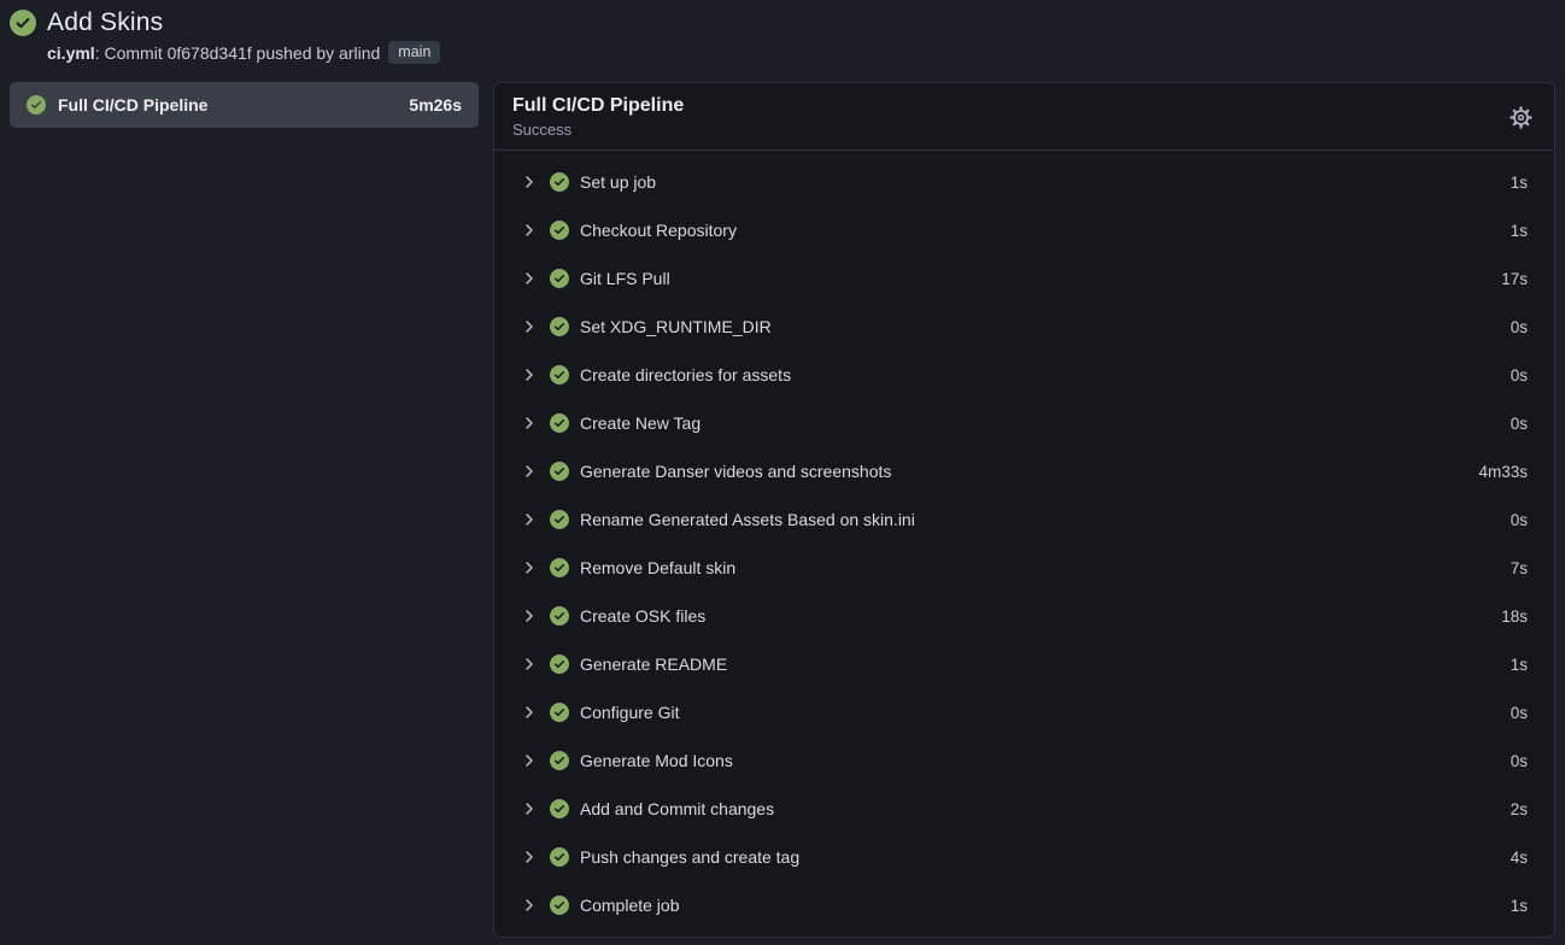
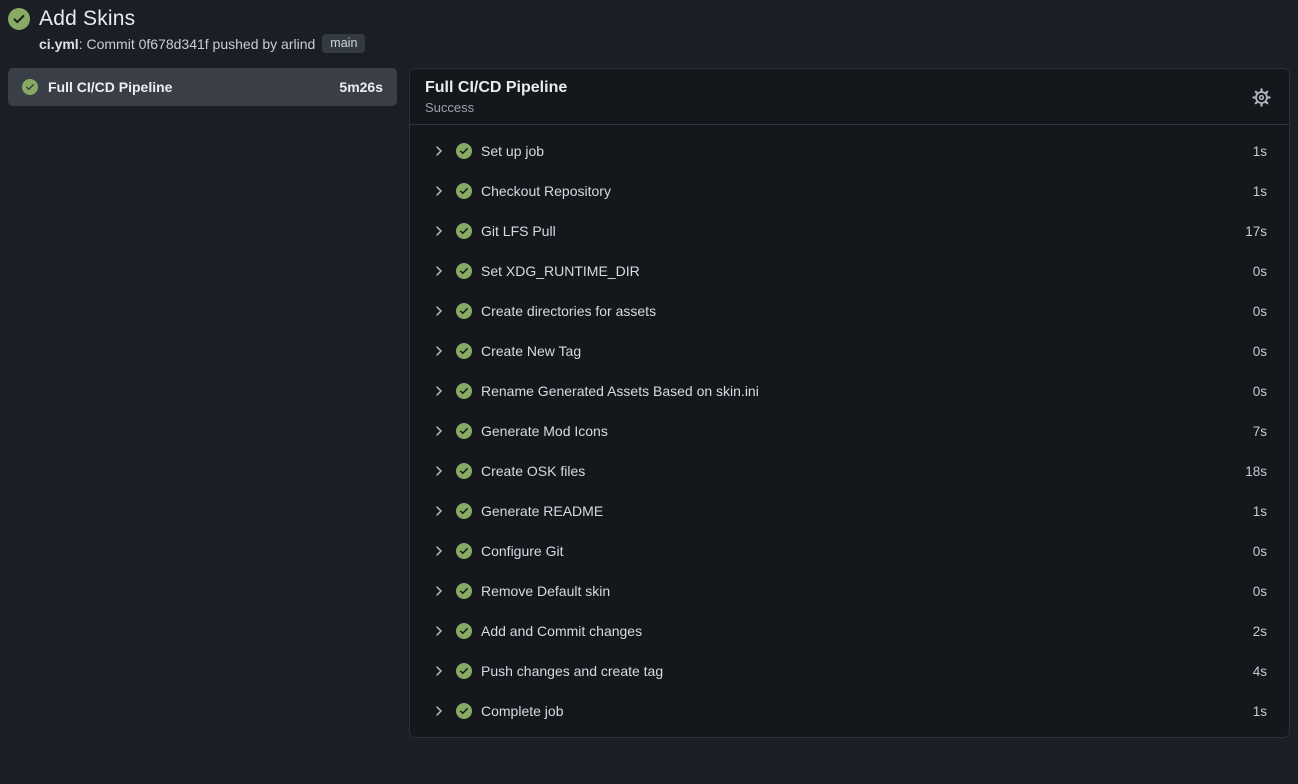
  Add Skins
  ci.yml
  : Commit 0f678d341f pushed by arlind
  main
  Full CI/CD Pipeline
  5m26s
  Full CI/CD Pipeline
  Success
  Set up job
  1s
  Checkout Repository
  1s
  Git LFS Pull
  17s
  Set XDG_RUNTIME_DIR
  0s
  Create directories for assets
  0s
  Create New Tag
  0s
- Generate Danser videos and screenshots
- 4m33s
  Rename Generated Assets Based on skin.ini
  0s
- Remove Default skin
+ Generate Mod Icons
  7s
  Create OSK files
  18s
  Generate README
  1s
  Configure Git
  0s
- Generate Mod Icons
+ Remove Default skin
  0s
  Add and Commit changes
  2s
  Push changes and create tag
  4s
  Complete job
  1s
